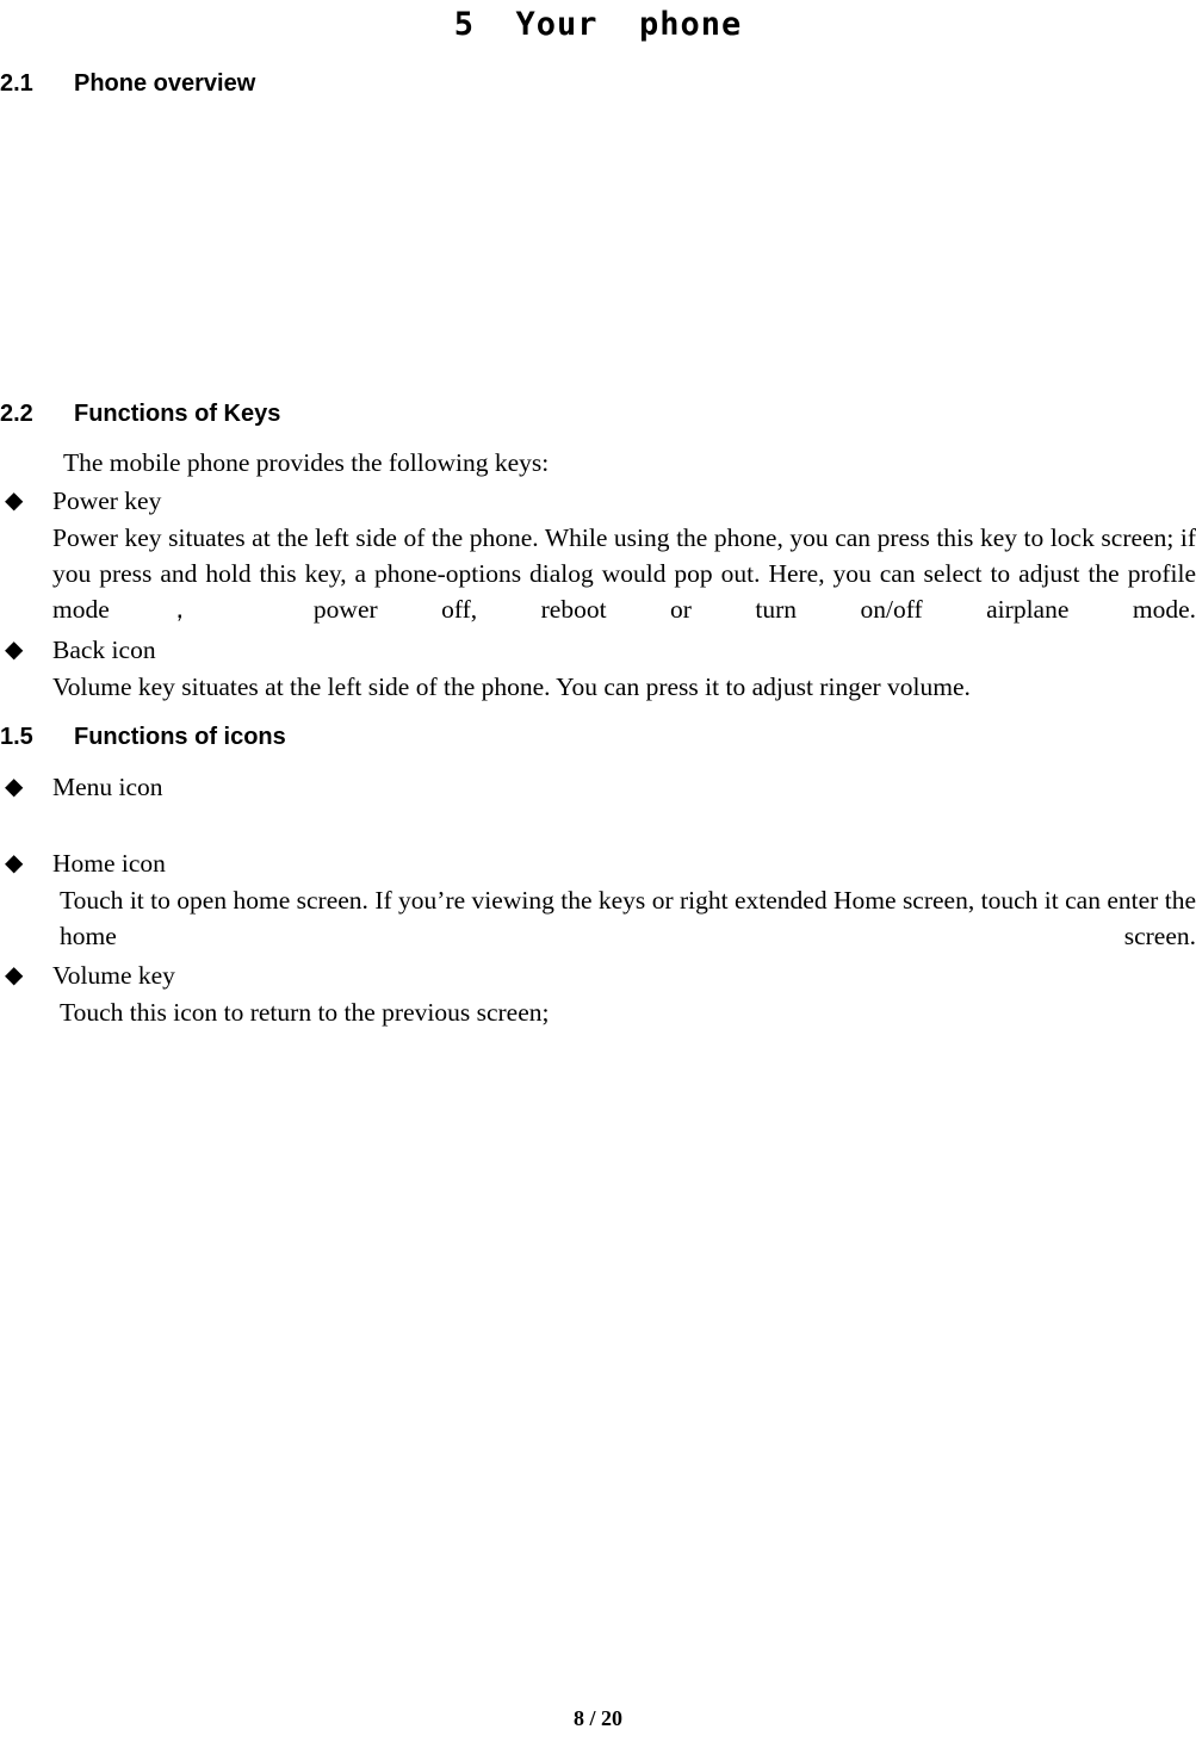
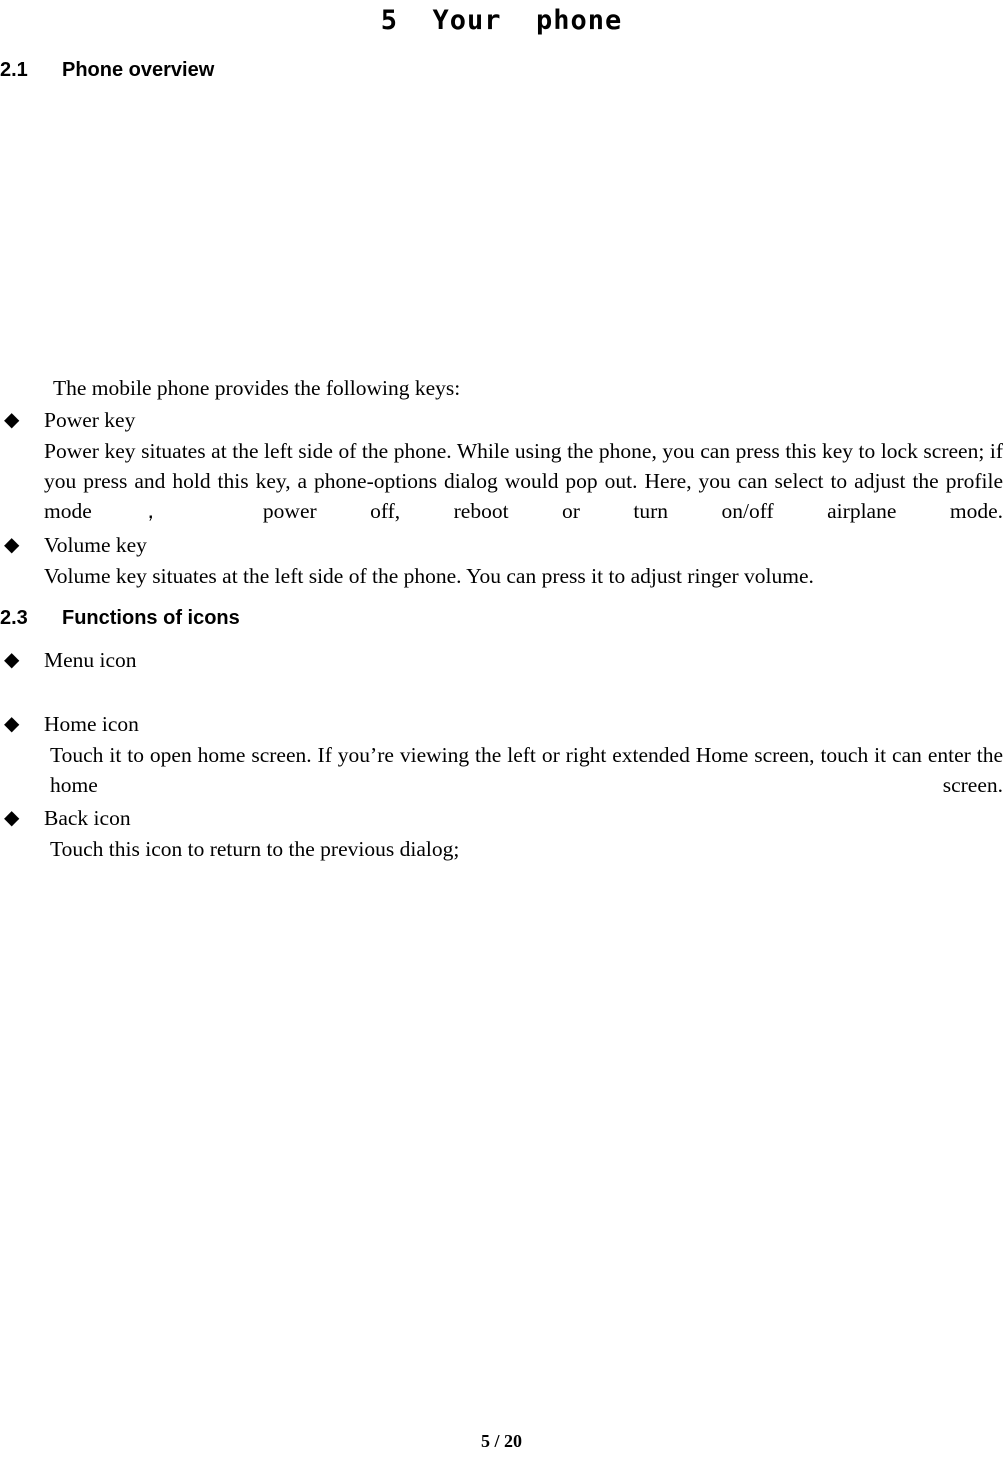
  5 Your phone
  2.1 Phone overview
- 2.2 Functions of Keys
  The mobile phone provides the following keys:
  ◆
  Power key
  Power key situates at the left side of the phone. While using the phone, you can press this key to lock screen; if you press and hold this key, a phone-options dialog would pop out. Here, you can select to adjust the profile mode， power off, reboot or turn on/off airplane mode.
  ◆
- Back icon
+ Volume key
  Volume key situates at the left side of the phone. You can press it to adjust ringer volume.
- 1.5 Functions of icons
+ 2.3 Functions of icons
  ◆
  Menu icon
  ◆
  Home icon
- Touch it to open home screen. If you’re viewing the keys or right extended Home screen, touch it can enter the home screen.
+ Touch it to open home screen. If you’re viewing the left or right extended Home screen, touch it can enter the home screen.
  ◆
- Volume key
+ Back icon
- Touch this icon to return to the previous screen;
+ Touch this icon to return to the previous dialog;
- 8 / 20
+ 5 / 20
